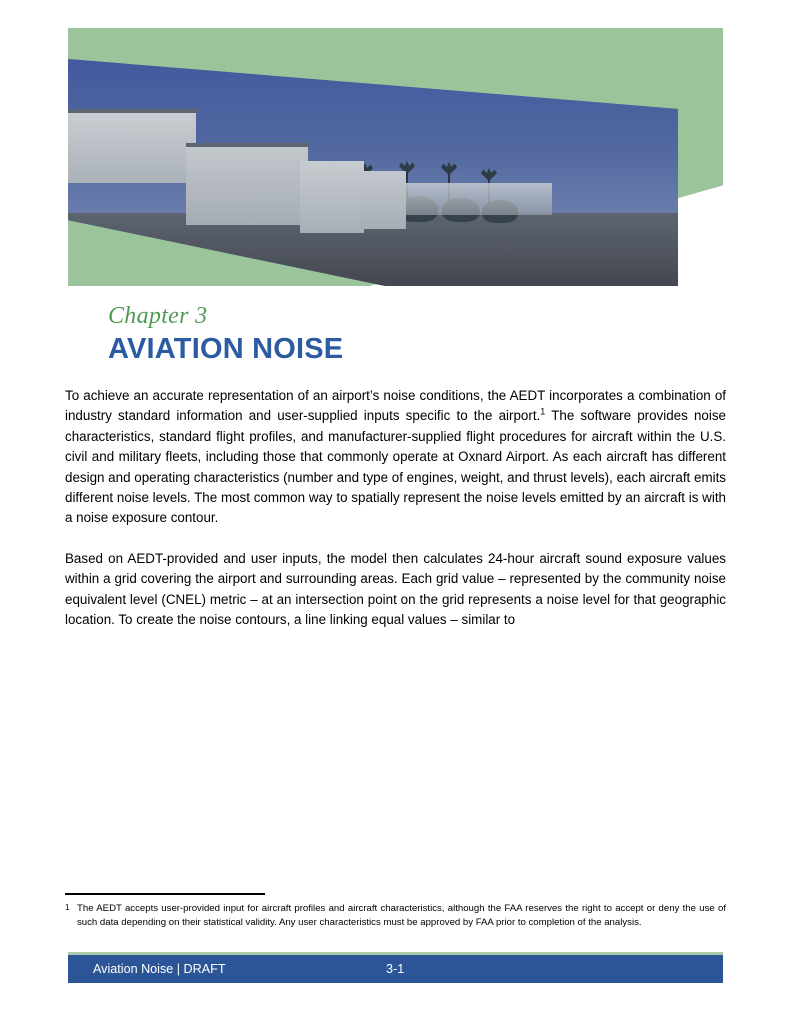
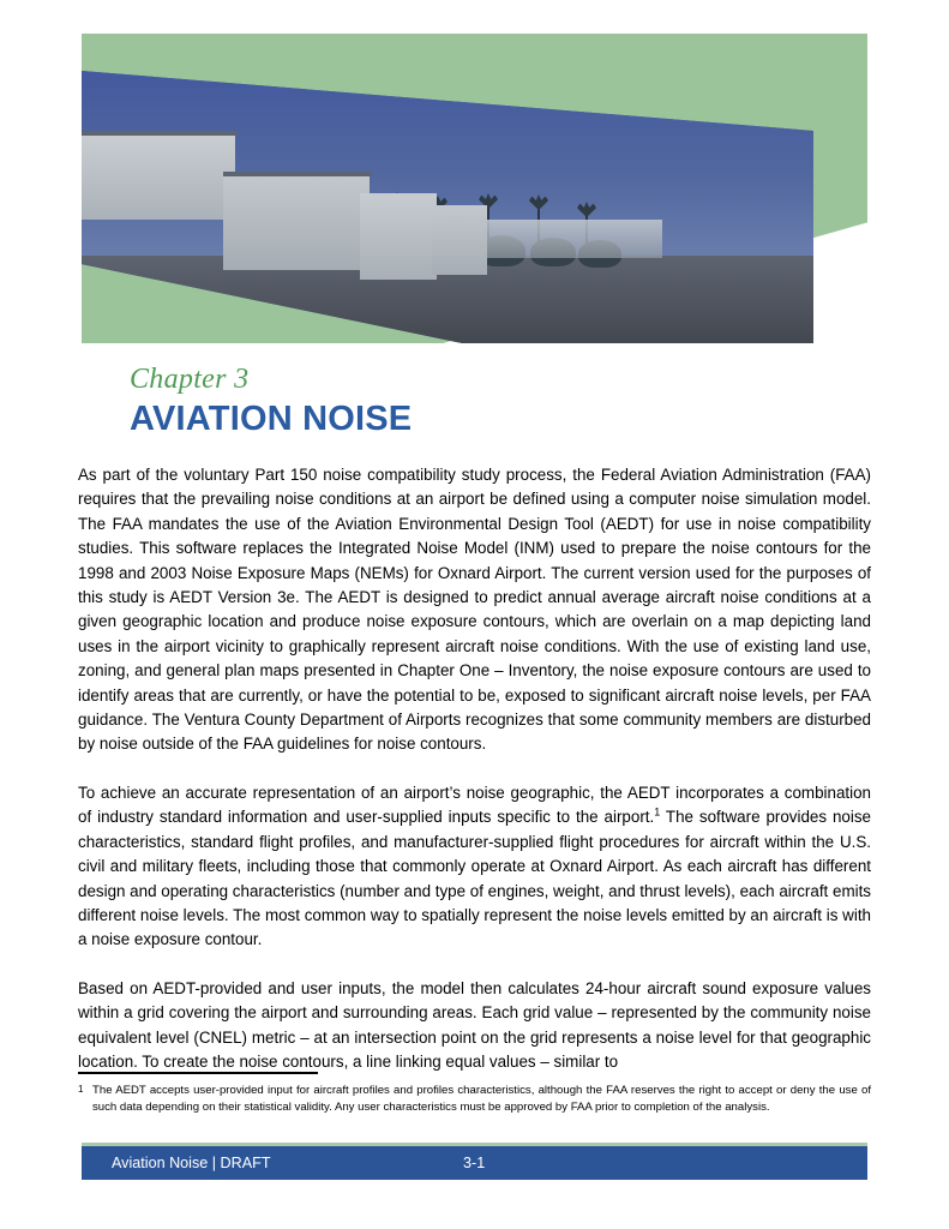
  Chapter 3
  AVIATION NOISE
+ As part of the voluntary Part 150 noise compatibility study process, the Federal Aviation Administration (FAA) requires that the prevailing noise conditions at an airport be defined using a computer noise simulation model. The FAA mandates the use of the Aviation Environmental Design Tool (AEDT) for use in noise compatibility studies. This software replaces the Integrated Noise Model (INM) used to prepare the noise contours for the 1998 and 2003 Noise Exposure Maps (NEMs) for Oxnard Airport. The current version used for the purposes of this study is AEDT Version 3e. The AEDT is designed to predict annual average aircraft noise conditions at a given geographic location and produce noise exposure contours, which are overlain on a map depicting land uses in the airport vicinity to graphically represent aircraft noise conditions. With the use of existing land use, zoning, and general plan maps presented in Chapter One – Inventory, the noise exposure contours are used to identify areas that are currently, or have the potential to be, exposed to significant aircraft noise levels, per FAA guidance. The Ventura County Department of Airports recognizes that some community members are disturbed by noise outside of the FAA guidelines for noise contours.
- To achieve an accurate representation of an airport’s noise conditions, the AEDT incorporates a combination of industry standard information and user-supplied inputs specific to the airport.1 The software provides noise characteristics, standard flight profiles, and manufacturer-supplied flight procedures for aircraft within the U.S. civil and military fleets, including those that commonly operate at Oxnard Airport. As each aircraft has different design and operating characteristics (number and type of engines, weight, and thrust levels), each aircraft emits different noise levels. The most common way to spatially represent the noise levels emitted by an aircraft is with a noise exposure contour.
+ To achieve an accurate representation of an airport’s noise geographic, the AEDT incorporates a combination of industry standard information and user-supplied inputs specific to the airport.1 The software provides noise characteristics, standard flight profiles, and manufacturer-supplied flight procedures for aircraft within the U.S. civil and military fleets, including those that commonly operate at Oxnard Airport. As each aircraft has different design and operating characteristics (number and type of engines, weight, and thrust levels), each aircraft emits different noise levels. The most common way to spatially represent the noise levels emitted by an aircraft is with a noise exposure contour.
  Based on AEDT-provided and user inputs, the model then calculates 24-hour aircraft sound exposure values within a grid covering the airport and surrounding areas. Each grid value – represented by the community noise equivalent level (CNEL) metric – at an intersection point on the grid represents a noise level for that geographic location. To create the noise contours, a line linking equal values – similar to
  1
- The AEDT accepts user-provided input for aircraft profiles and aircraft characteristics, although the FAA reserves the right to accept or deny the use of such data depending on their statistical validity. Any user characteristics must be approved by FAA prior to completion of the analysis.
+ The AEDT accepts user-provided input for aircraft profiles and profiles characteristics, although the FAA reserves the right to accept or deny the use of such data depending on their statistical validity. Any user characteristics must be approved by FAA prior to completion of the analysis.
  Aviation Noise | DRAFT
  3-1
